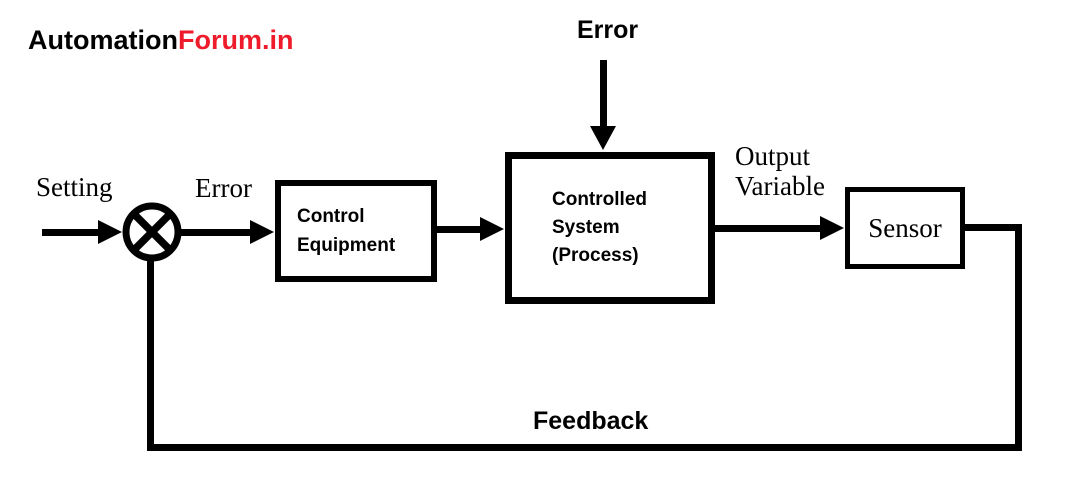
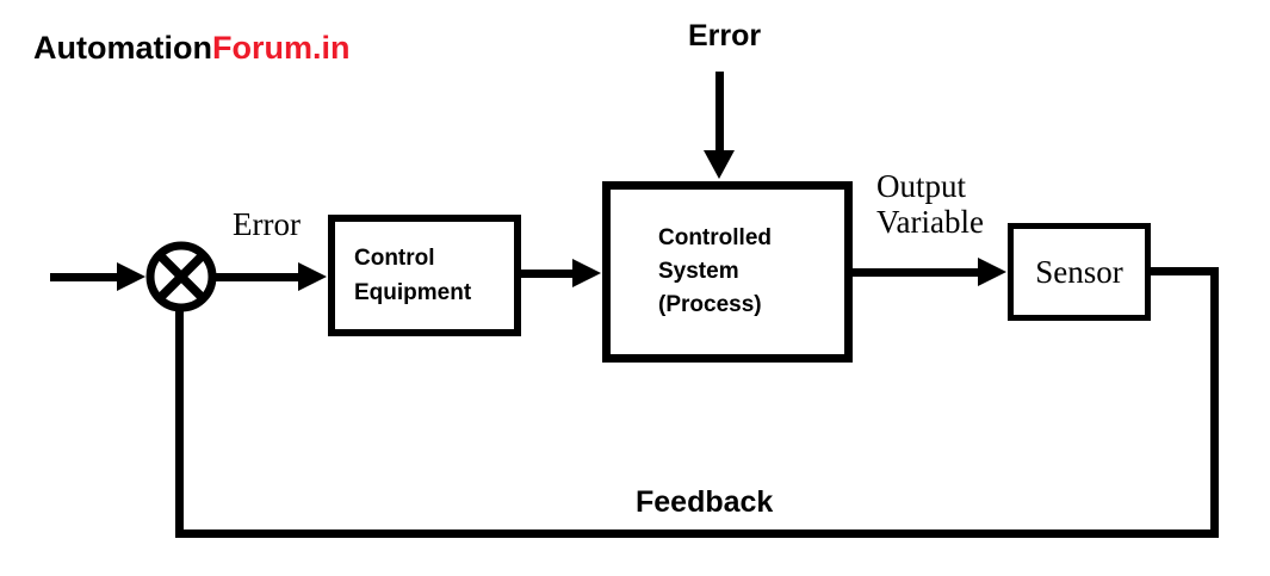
  AutomationForum.in
  Error
- Setting
  Error
  Control Equipment
  Controlled System (Process)
  Output Variable
  Sensor
  Feedback
